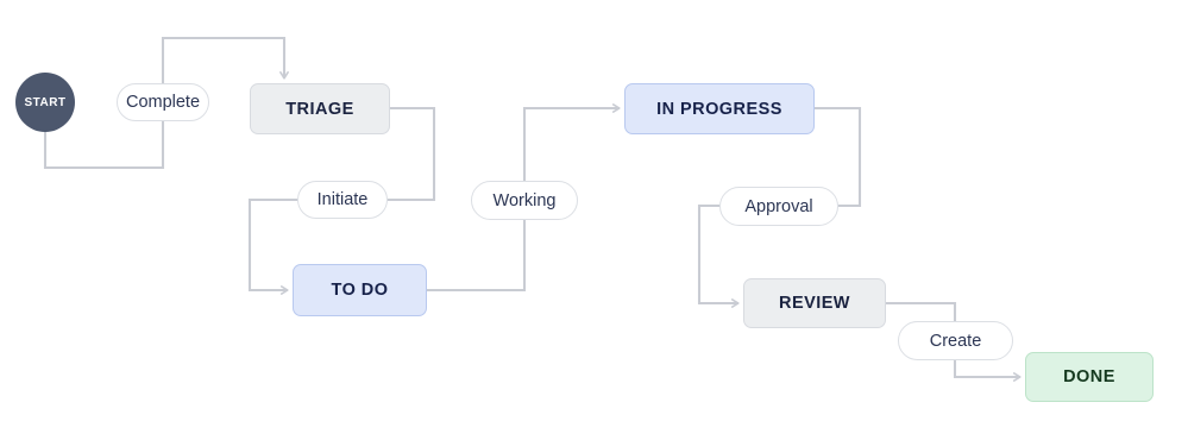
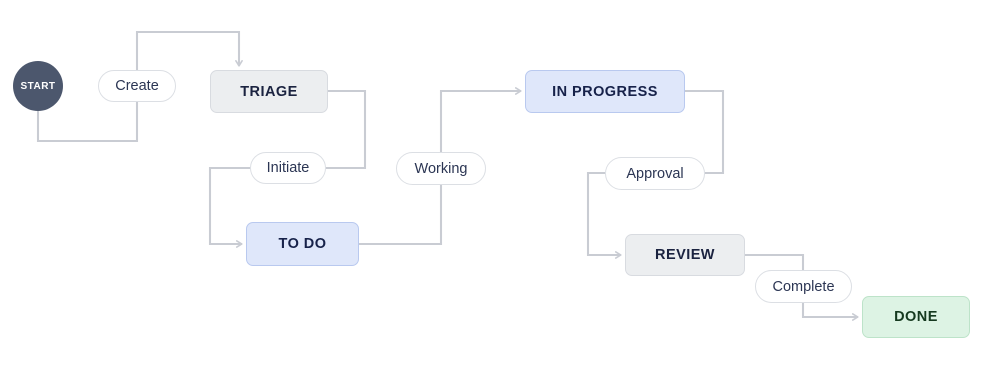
  START
  TRIAGE
  TO DO
  IN PROGRESS
  REVIEW
  DONE
- Complete
+ Create
  Initiate
  Working
  Approval
- Create
+ Complete
